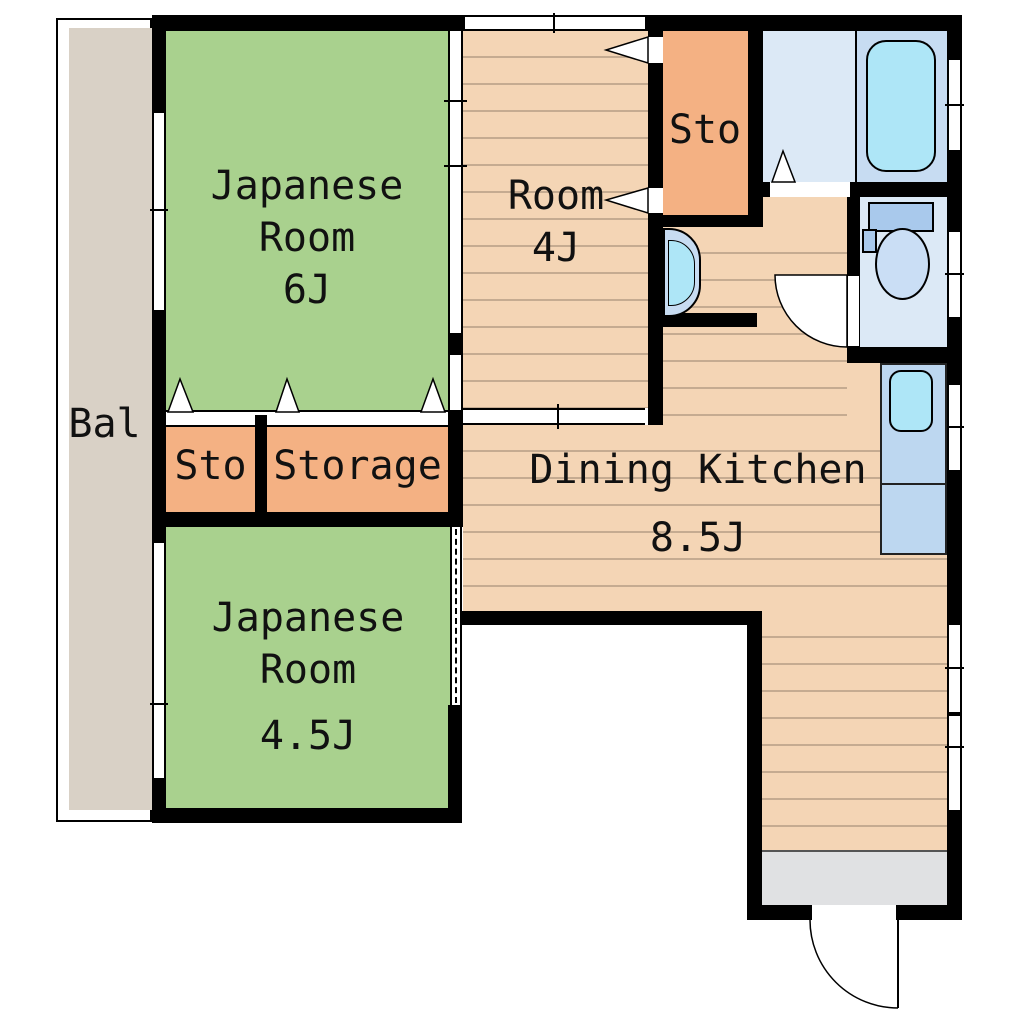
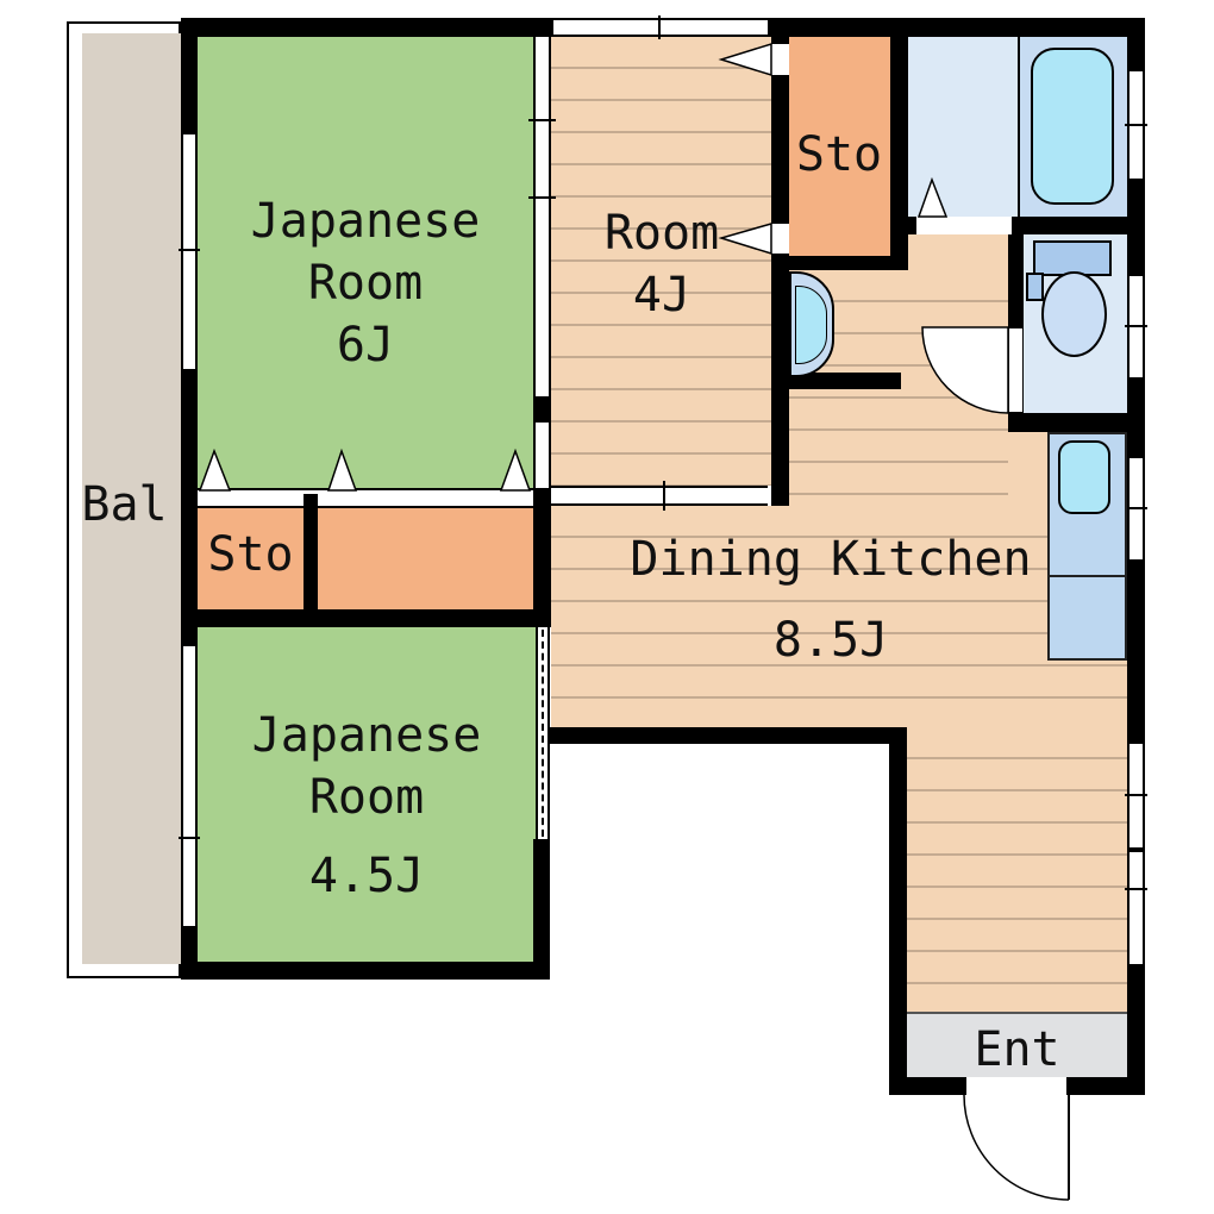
  Japanese
  Room
  6J
  Room
  4J
  Sto
  Sto
- Storage
  Dining Kitchen
  8.5J
  Japanese
  Room
  4.5J
  Bal
+ Ent
